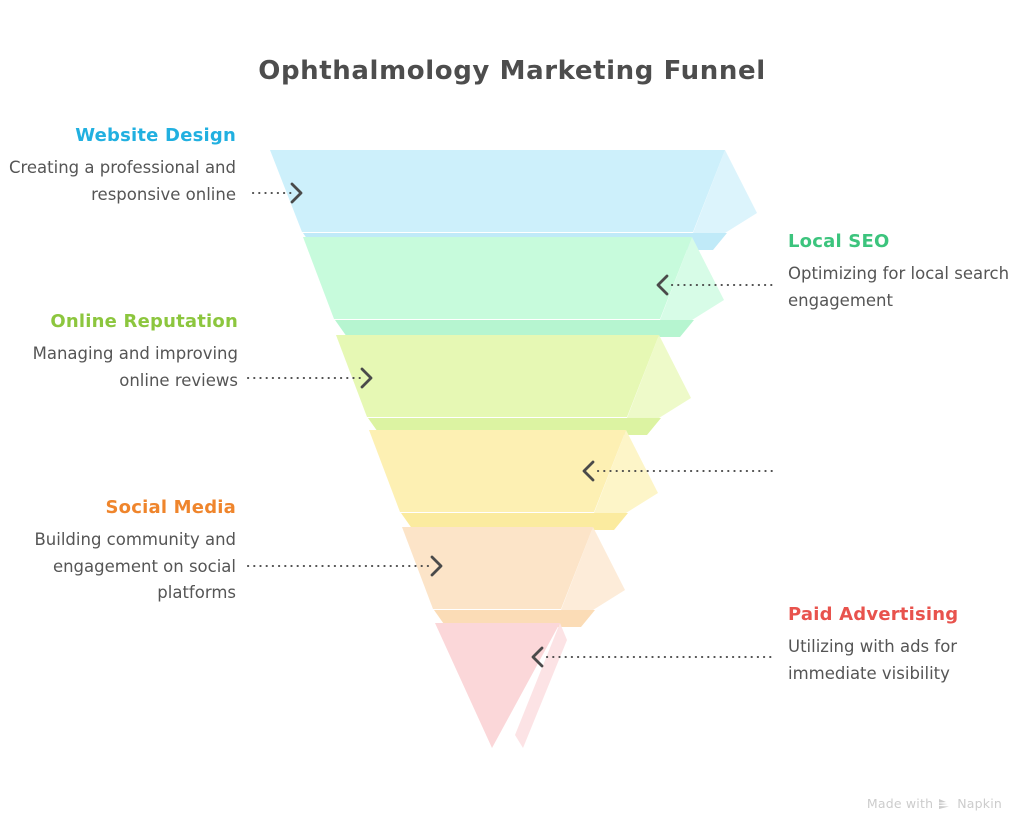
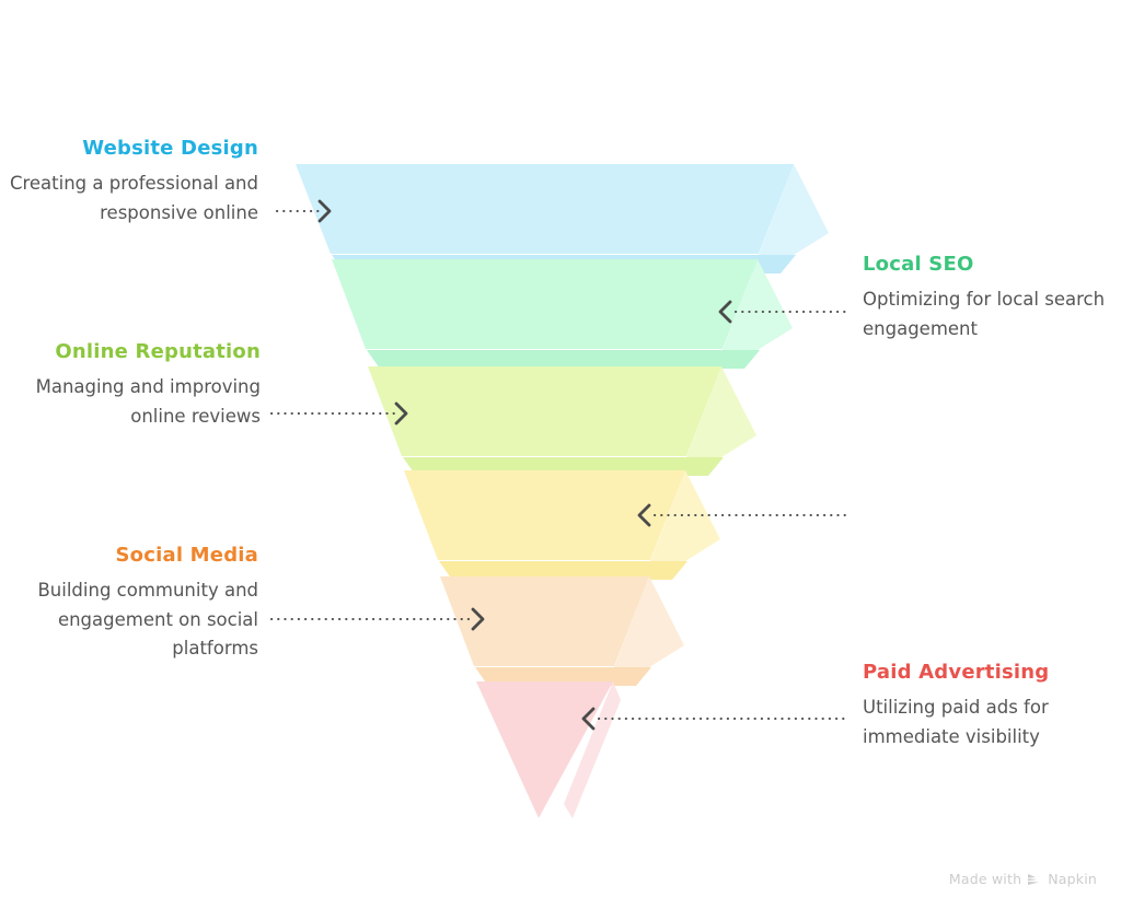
- Ophthalmology Marketing Funnel
  Website Design
  Creating a professional and responsive online
  Local SEO
  Optimizing for local search engagement
  Online Reputation
  Managing and improving online reviews
  Social Media
  Building community and engagement on social platforms
  Paid Advertising
- Utilizing with ads for immediate visibility
+ Utilizing paid ads for immediate visibility
  Made with
  Napkin
